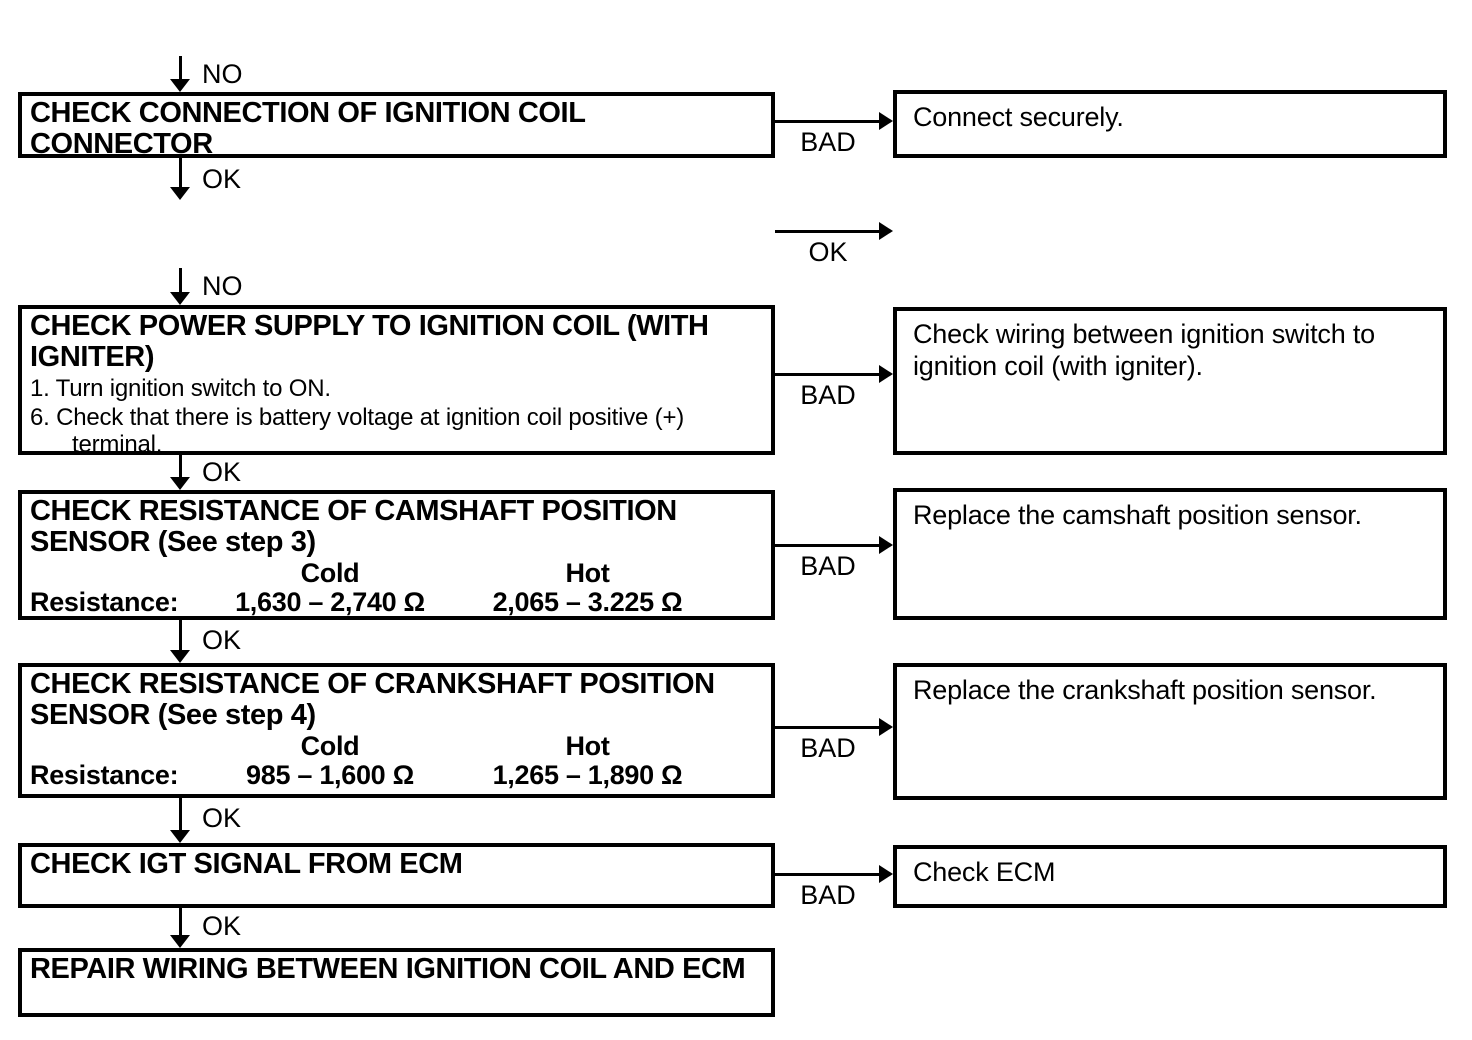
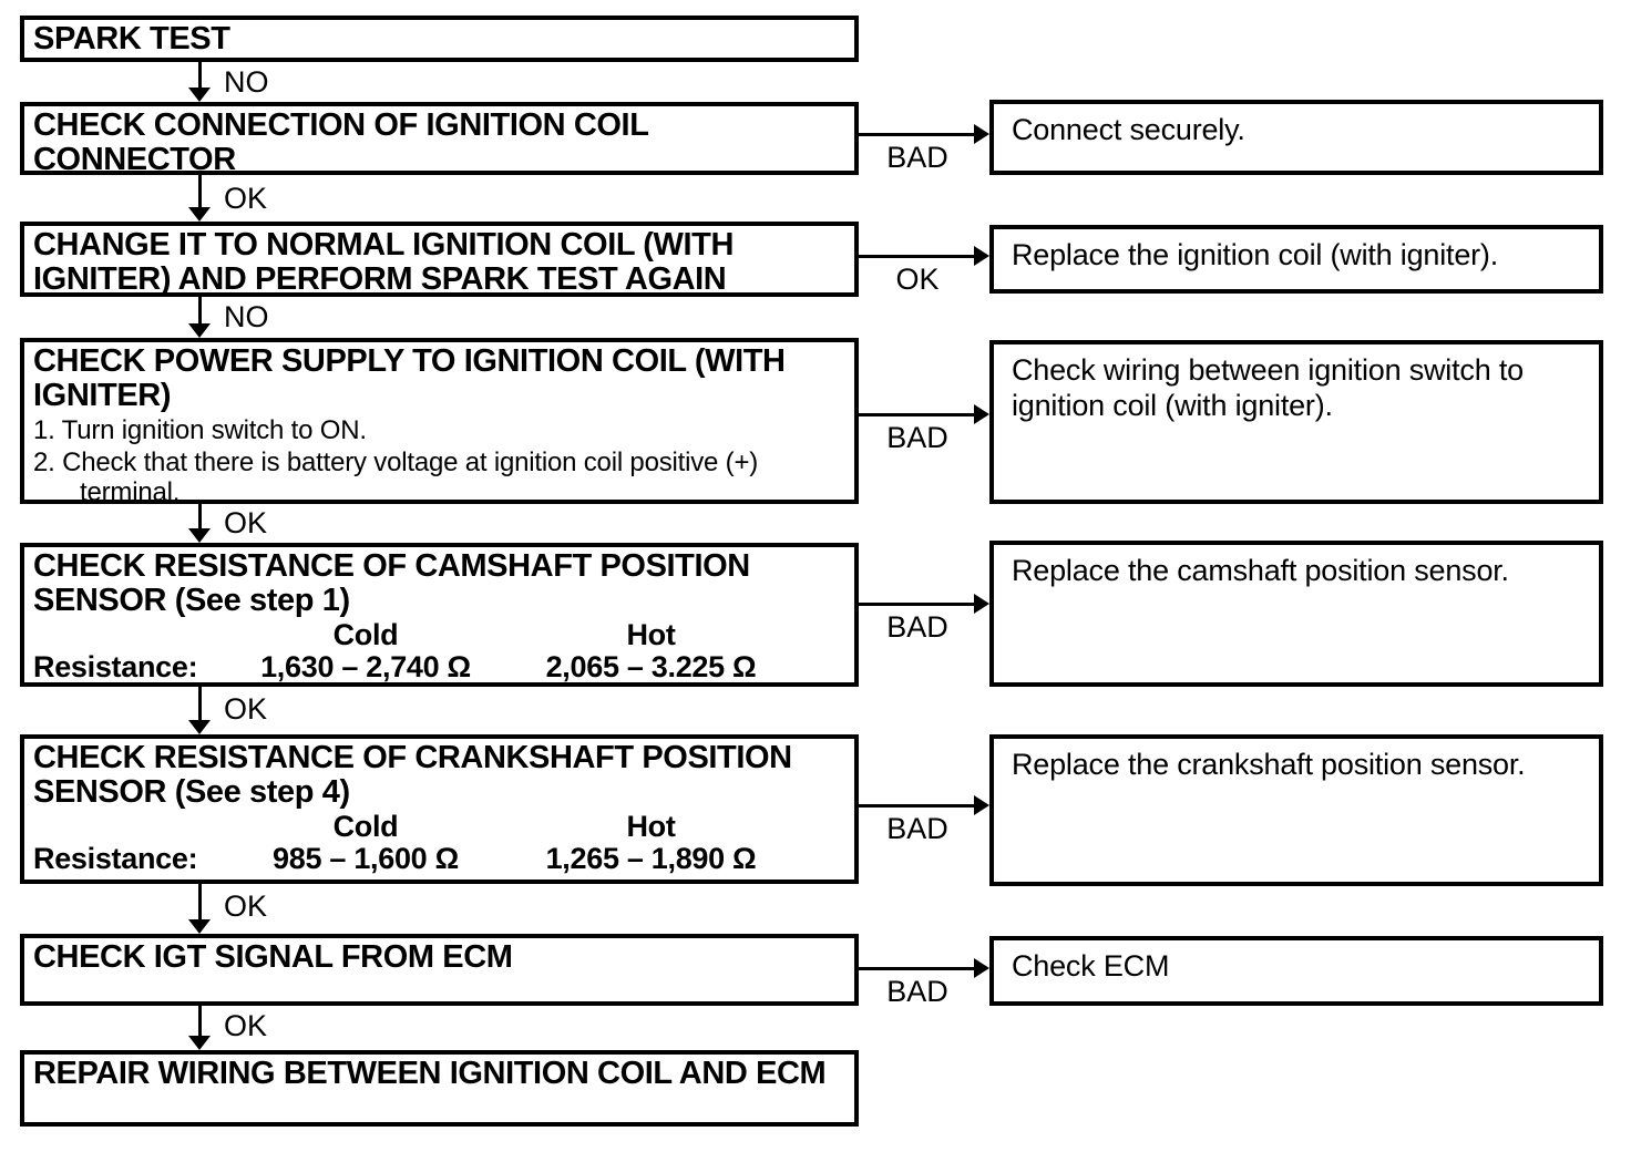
+ SPARK TEST
  CHECK CONNECTION OF IGNITION COIL CONNECTOR
+ CHANGE IT TO NORMAL IGNITION COIL (WITH IGNITER) AND PERFORM SPARK TEST AGAIN
  CHECK POWER SUPPLY TO IGNITION COIL (WITH IGNITER)
  1. Turn ignition switch to ON.
- 6. Check that there is battery voltage at ignition coil positive (+) terminal.
+ 2. Check that there is battery voltage at ignition coil positive (+) terminal.
- CHECK RESISTANCE OF CAMSHAFT POSITION SENSOR (See step 3)
+ CHECK RESISTANCE OF CAMSHAFT POSITION SENSOR (See step 1)
  Cold
  Hot
  Resistance:
  1,630 – 2,740 Ω
  2,065 – 3.225 Ω
  CHECK RESISTANCE OF CRANKSHAFT POSITION SENSOR (See step 4)
  Cold
  Hot
  Resistance:
  985 – 1,600 Ω
  1,265 – 1,890 Ω
  CHECK IGT SIGNAL FROM ECM
  REPAIR WIRING BETWEEN IGNITION COIL AND ECM
  Connect securely.
+ Replace the ignition coil (with igniter).
  Check wiring between ignition switch to ignition coil (with igniter).
  Replace the camshaft position sensor.
  Replace the crankshaft position sensor.
  Check ECM
  NO
  OK
  NO
  OK
  OK
  OK
  OK
  BAD
  OK
  BAD
  BAD
  BAD
  BAD
